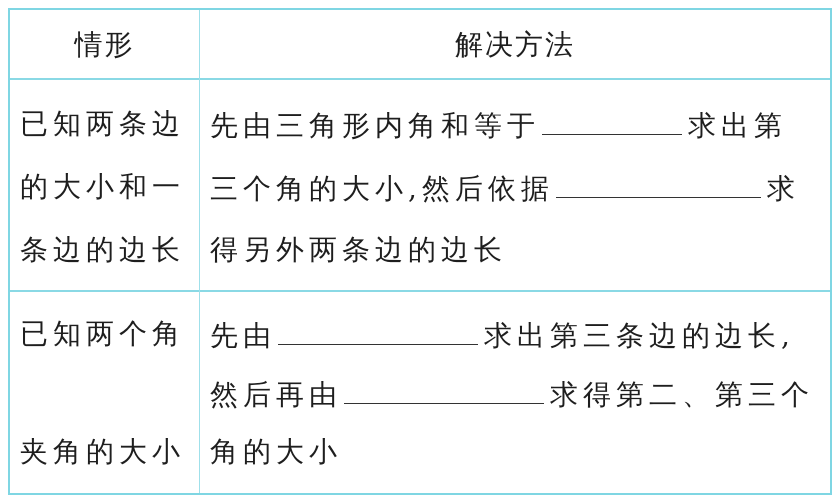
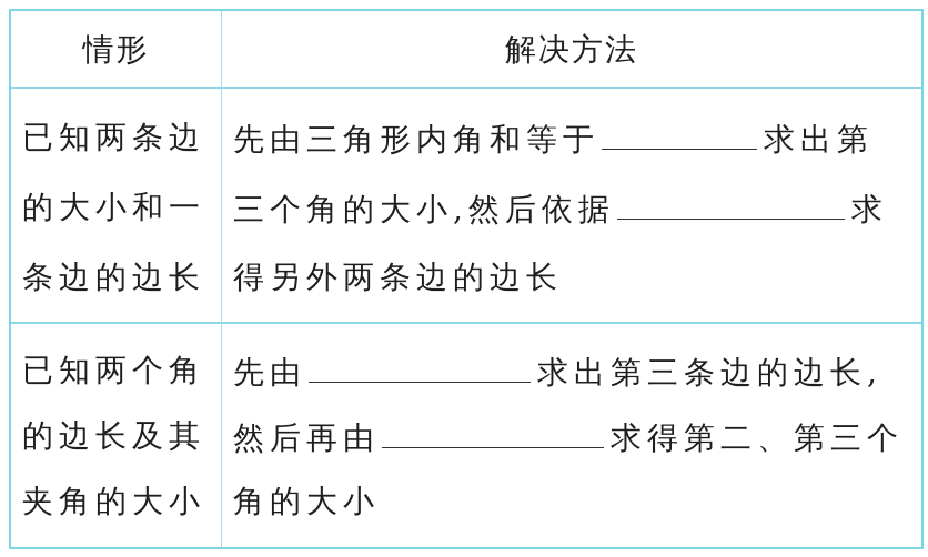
  情形
  解决方法
  已知两条边
  的大小和一
  条边的边长
  先由三角形内角和等于 求出第
  三个角的大小,然后依据 求
  得另外两条边的边长
  已知两个角
+ 的边长及其
  夹角的大小
  先由 求出第三条边的边长,
  然后再由 求得第二、第三个
  角的大小
